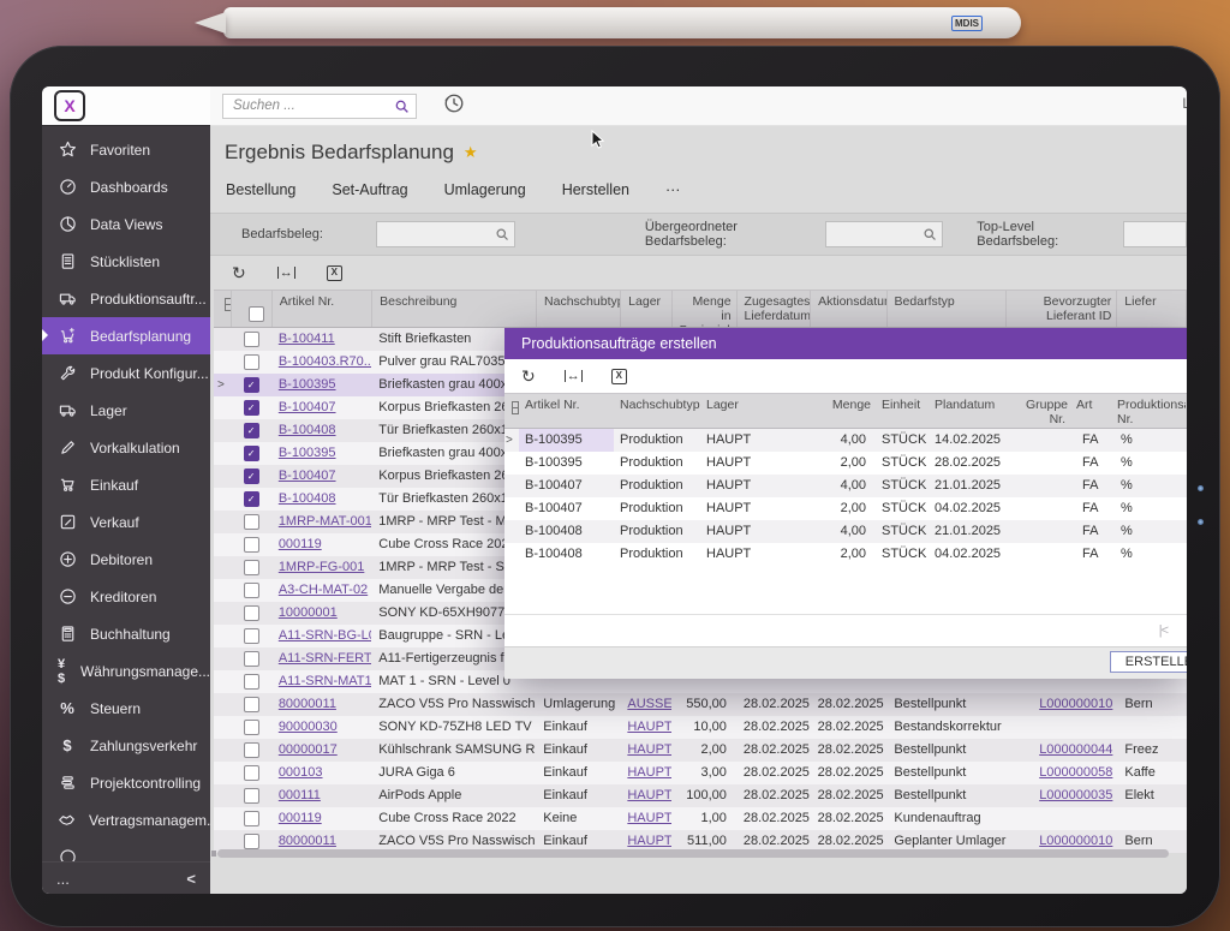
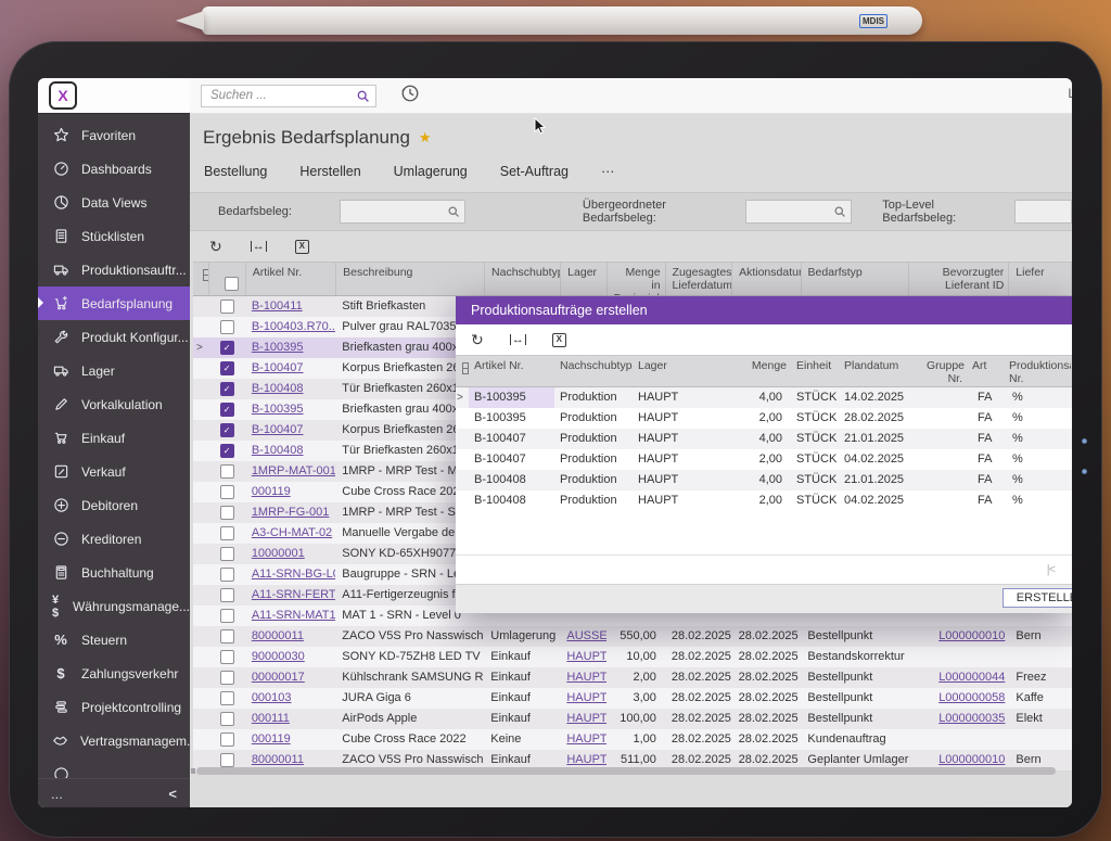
  MDIS
  X
  Favoriten
  Dashboards
  Data Views
  Stücklisten
  Produktionsauftr...
  Bedarfsplanung
  Produkt Konfigur...
  Lager
  Vorkalkulation
  Einkauf
  Verkauf
  Debitoren
  Kreditoren
  Buchhaltung
  ¥$
  Währungsmanage...
  %
  Steuern
  $
  Zahlungsverkehr
  Projektcontrolling
  Vertragsmanagem.
  ...
  <
  Suchen ...
  L
  Ergebnis Bedarfsplanung
  ★
  Bestellung
- Set-Auftrag
+ Herstellen
  Umlagerung
- Herstellen
+ Set-Auftrag
  ···
  Bedarfsbeleg:
  Übergeordneter Bedarfsbeleg:
  Top-Level Bedarfsbeleg:
  ↻
  ↔
  X
  Artikel Nr.
  Beschreibung
  Nachschubtyp
  Lager
  Zugesagtes Lieferdatum
  Aktionsdatu
  Bedarfstyp
  Bevorzugter Lieferant ID
  Liefer
  B-100411
  Stift Briefkasten
  B-100403.R70..
  Pulver grau RAL7035
  >
  B-100395
  Briefkasten grau 400
  B-100407
  Korpus Briefkasten 2
  B-100408
  Tür Briefkasten 260x
  B-100395
  Briefkasten grau 400
  B-100407
  Korpus Briefkasten 2
  B-100408
  Tür Briefkasten 260x
  1MRP-MAT-001
  000119
  Cube Cross Race 20
  1MRP-FG-001
  A3-CH-MAT-02
  Manuelle Vergabe de
  10000001
  SONY KD-65XH9077
  A11-SRN-BG-L
  Baugruppe - SRN - L
  A11-SRN-FERT
  A11-Fertigerzeugnis f
  A11-SRN-MAT1
  MAT 1 - SRN - Level 0
  80000011
  ZACO V5S Pro Nasswisch
  Umlagerung
  AUSSE
  550,00
  28.02.2025
  28.02.2025
  Bestellpunkt
  L000000010
  Bern
  90000030
  Einkauf
  HAUPT
  10,00
  28.02.2025
  28.02.2025
  Bestandskorrektur
  00000017
  Einkauf
  HAUPT
  2,00
  28.02.2025
  28.02.2025
  Bestellpunkt
  L000000044
  Freez
  000103
  JURA Giga 6
  Einkauf
  HAUPT
  3,00
  28.02.2025
  28.02.2025
  Bestellpunkt
  L000000058
  Kaffe
  000111
  AirPods Apple
  Einkauf
  HAUPT
  100,00
  28.02.2025
  28.02.2025
  Bestellpunkt
  L000000035
  Elekt
  000119
  Cube Cross Race 2022
  Keine
  HAUPT
  1,00
  28.02.2025
  28.02.2025
  Kundenauftrag
  80000011
  ZACO V5S Pro Nasswisch
  Einkauf
  HAUPT
  511,00
  28.02.2025
  28.02.2025
  L000000010
  Bern
  Produktionsaufträge erstellen
  ↻
  ↔
  X
  Artikel Nr.
  Nachschubtyp
  Lager
  Menge
  Einheit
  Plandatum
  Gruppe Nr.
  Art
  Produktions Nr.
  >
  B-100395
  Produktion
  HAUPT
  4,00
  STÜCK
  14.02.2025
  FA
  %
  B-100395
  Produktion
  HAUPT
  2,00
  STÜCK
  28.02.2025
  FA
  %
  B-100407
  Produktion
  HAUPT
  4,00
  STÜCK
  21.01.2025
  FA
  %
  B-100407
  Produktion
  HAUPT
  2,00
  STÜCK
  04.02.2025
  FA
  %
  B-100408
  Produktion
  HAUPT
  4,00
  STÜCK
  21.01.2025
  FA
  %
  B-100408
  Produktion
  HAUPT
  2,00
  STÜCK
  04.02.2025
  FA
  %
  |<
  ERSTELL
